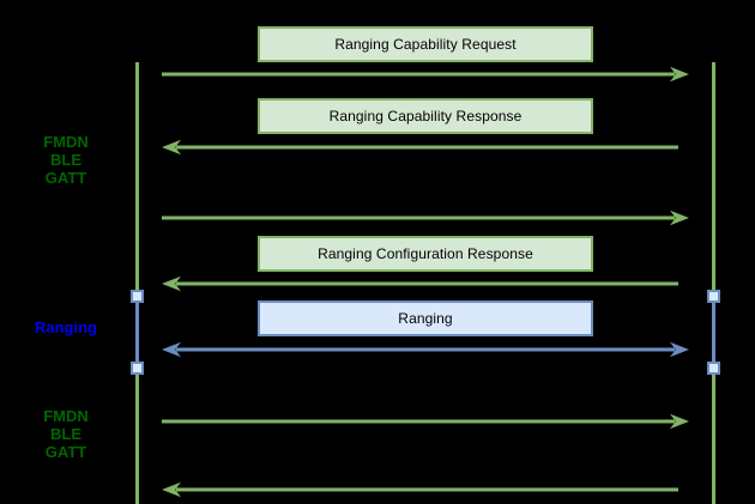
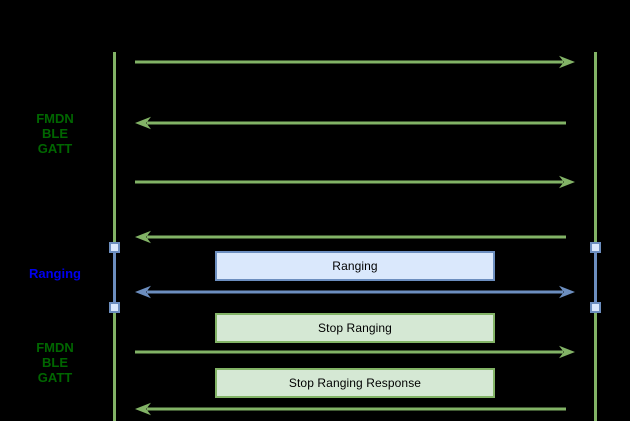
- Ranging Capability Request
- Ranging Capability Response
- Ranging Configuration Response
  Ranging
+ Stop Ranging
+ Stop Ranging Response
  FMDN
  BLE
  GATT
  Ranging
  FMDN
  BLE
  GATT
